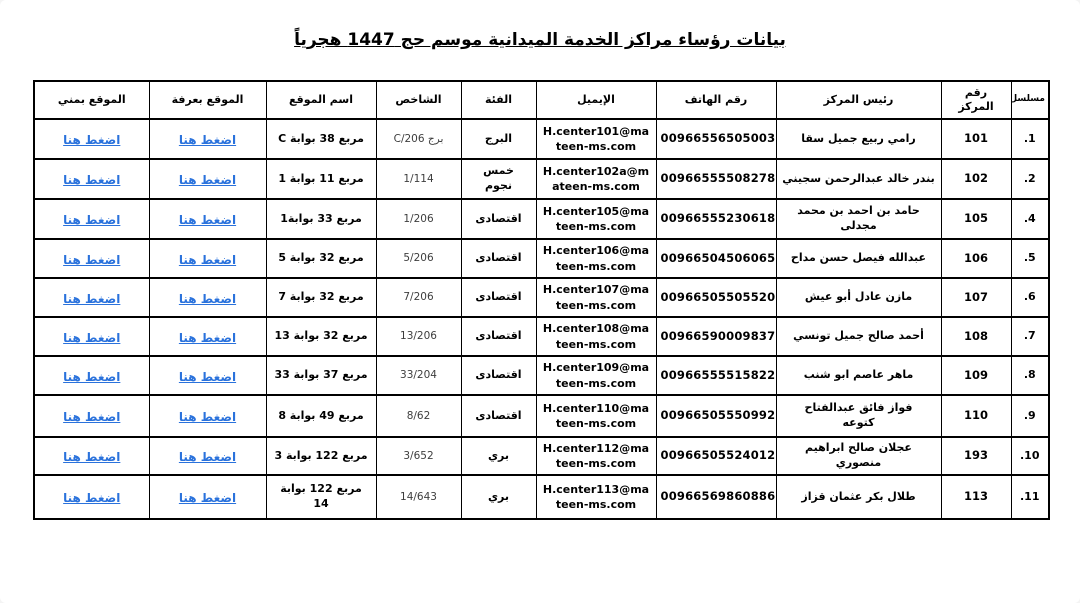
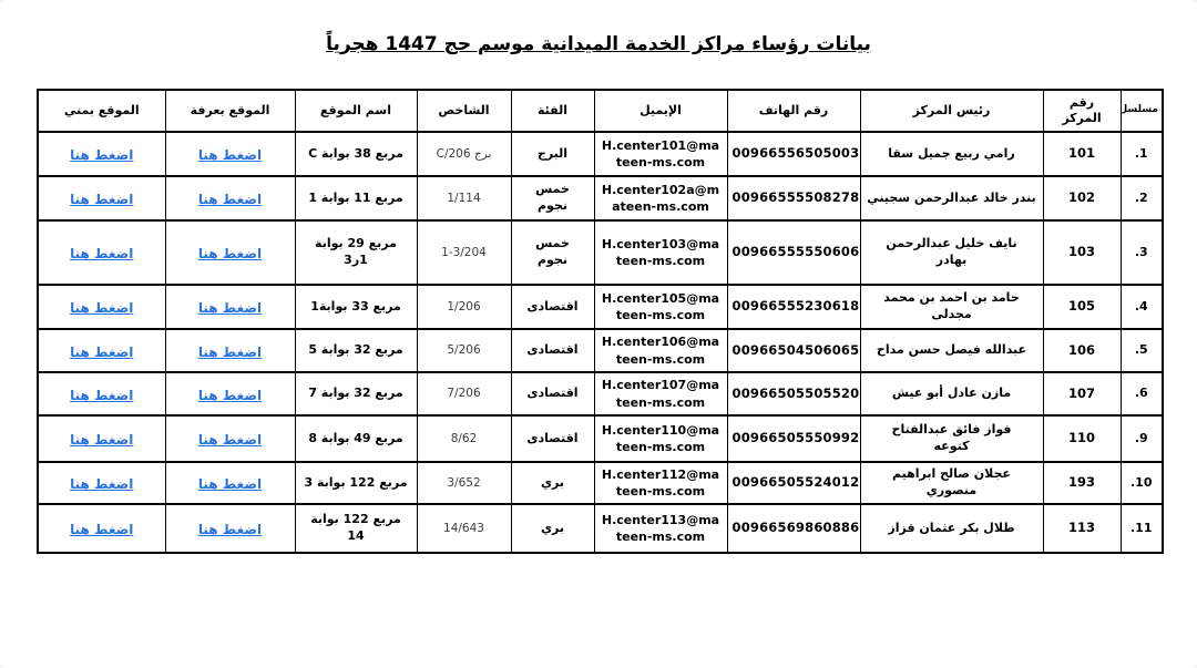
  بيانات رؤساء مراكز الخدمة الميدانية موسم حج 1447 هجرياً
  مسلسل	رقم المركز	رئيس المركز	رقم الهاتف	الإيميل	الفئة	الشاخص	اسم الموقع	الموقع بعرفة	الموقع بمني
  .1	101	رامي ربيع جميل سقا	00966556505003	H.center101@mateen-ms.com	البرج	برج C/206	مربع 38 بوابة C	اضغط هنا	اضغط هنا
  .2	102	بندر خالد عبدالرحمن سجيني	00966555508278	H.center102a@mateen-ms.com	خمس نجوم	1/114	مربع 11 بوابة 1	اضغط هنا	اضغط هنا
+ .3	103	نايف خليل عبدالرحمن بهادر	00966555550606	H.center103@mateen-ms.com	خمس نجوم	1-3/204	مربع 29 بوابة 1ر3	اضغط هنا	اضغط هنا
  .4	105	حامد بن احمد بن محمد مجدلى	00966555230618	H.center105@mateen-ms.com	اقتصادى	1/206	مربع 33 بوابة1	اضغط هنا	اضغط هنا
  .5	106	عبدالله فيصل حسن مداح	00966504506065	H.center106@mateen-ms.com	اقتصادى	5/206	مربع 32 بوابة 5	اضغط هنا	اضغط هنا
  .6	107	مازن عادل أبو عيش	00966505505520	H.center107@mateen-ms.com	اقتصادى	7/206	مربع 32 بوابة 7	اضغط هنا	اضغط هنا
- .7	108	أحمد صالح جميل تونسي	00966590009837	H.center108@mateen-ms.com	اقتصادى	13/206	مربع 32 بوابة 13	اضغط هنا	اضغط هنا
- .8	109	ماهر عاصم ابو شنب	00966555515822	H.center109@mateen-ms.com	اقتصادى	33/204	مربع 37 بوابة 33	اضغط هنا	اضغط هنا
  .9	110	فواز فائق عبدالفتاح كتوعه	00966505550992	H.center110@mateen-ms.com	اقتصادى	8/62	مربع 49 بوابة 8	اضغط هنا	اضغط هنا
  .10	193	عجلان صالح ابراهيم منصوري	00966505524012	H.center112@mateen-ms.com	بري	3/652	مربع 122 بوابة 3	اضغط هنا	اضغط هنا
  .11	113	طلال بكر عثمان قزاز	00966569860886	H.center113@mateen-ms.com	بري	14/643	مربع 122 بوابة 14	اضغط هنا	اضغط هنا
